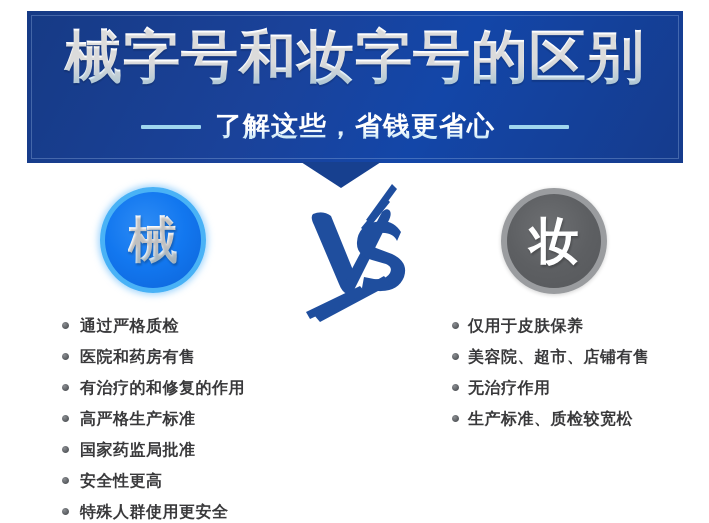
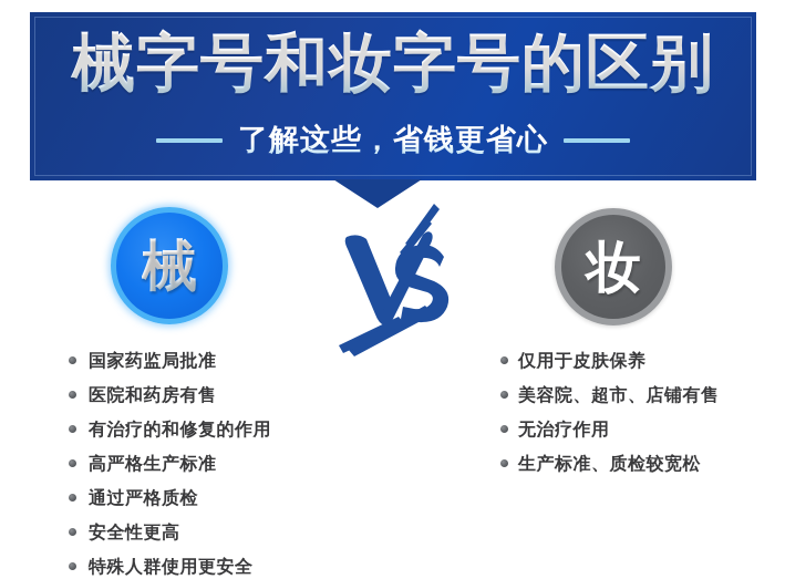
  械字号和妆字号的区别
  了解这些，省钱更省心
  械
  妆
- 通过严格质检
+ 国家药监局批准
  医院和药房有售
  有治疗的和修复的作用
  高严格生产标准
- 国家药监局批准
+ 通过严格质检
  安全性更高
  特殊人群使用更安全
  仅用于皮肤保养
  美容院、超市、店铺有售
  无治疗作用
  生产标准、质检较宽松
